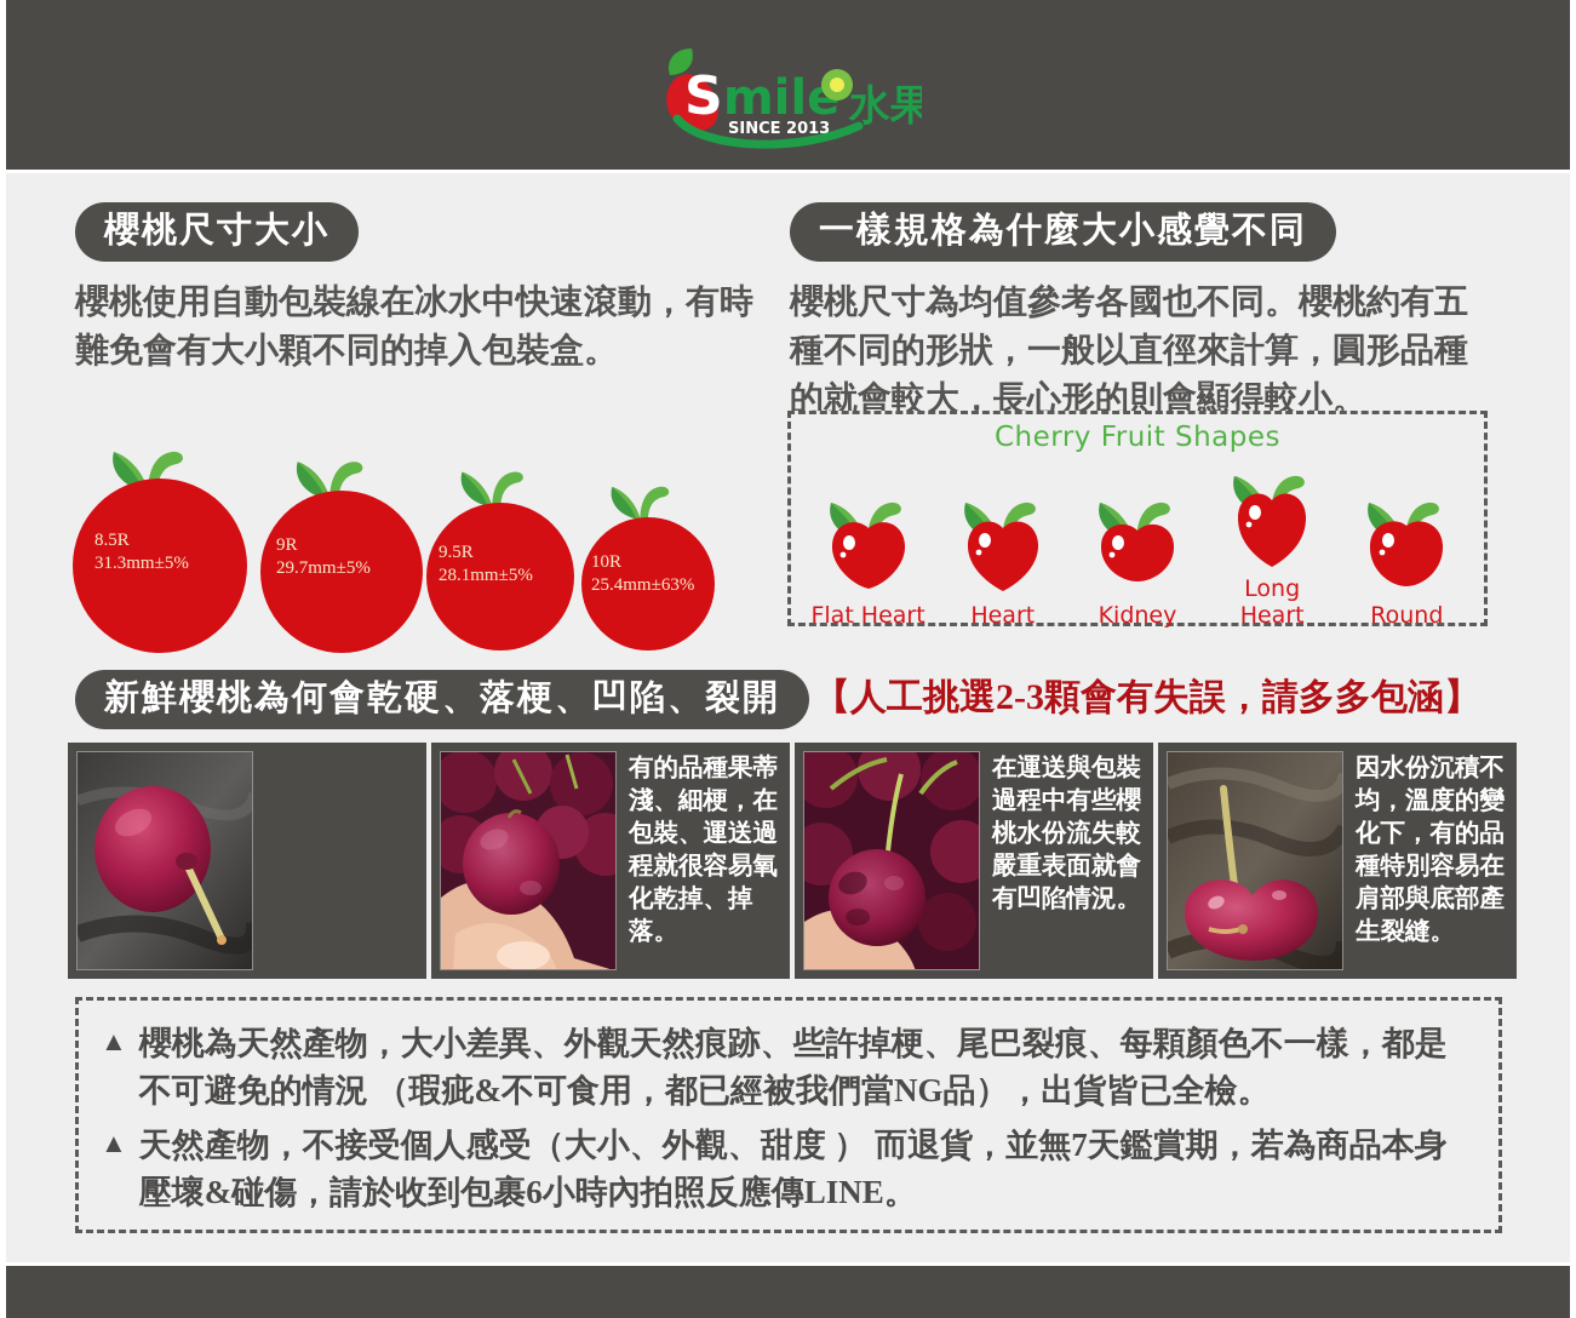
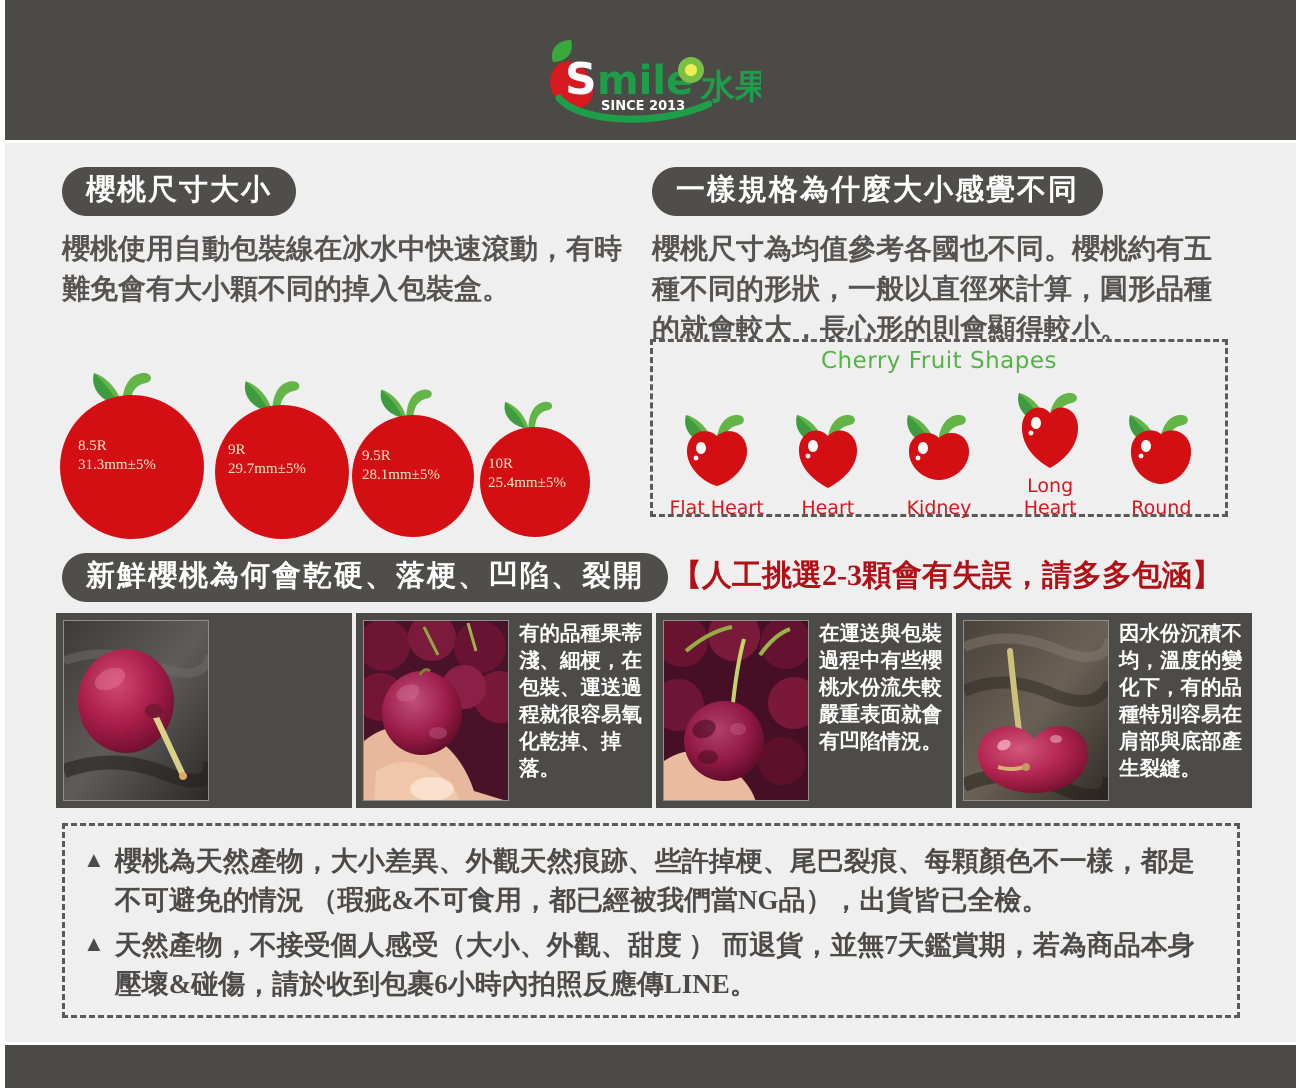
  S
  mile
  水果
  SINCE 2013
  櫻桃尺寸大小
  櫻桃使用自動包裝線在冰水中快速滾動，有時難免會有大小顆不同的掉入包裝盒。
  8.5R
  31.3mm±5%
  9R
  29.7mm±5%
  9.5R
  28.1mm±5%
  10R
- 25.4mm±63%
+ 25.4mm±5%
  一樣規格為什麼大小感覺不同
  櫻桃尺寸為均值參考各國也不同。櫻桃約有五種不同的形狀，一般以直徑來計算，圓形品種的就會較大，長心形的則會顯得較小。
  Cherry Fruit Shapes
  Flat Heart
  Heart
  Kidney
  Long Heart
  Round
  新鮮櫻桃為何會乾硬、落梗、凹陷、裂開
  【人工挑選2-3顆會有失誤，請多多包涵】
  有的品種果蒂淺、細梗，在包裝、運送過程就很容易氧化乾掉、掉落。
  在運送與包裝過程中有些櫻桃水份流失較嚴重表面就會有凹陷情況。
  因水份沉積不均，溫度的變化下，有的品種特別容易在肩部與底部產生裂縫。
  ▲
  櫻桃為天然產物，大小差異、外觀天然痕跡、些許掉梗、尾巴裂痕、每顆顏色不一樣，都是不可避免的情況 （瑕疵&不可食用，都已經被我們當NG品），出貨皆已全檢。
  ▲
  天然產物，不接受個人感受（大小、外觀、甜度 ） 而退貨，並無7天鑑賞期，若為商品本身壓壞&碰傷，請於收到包裹6小時內拍照反應傳LINE。
